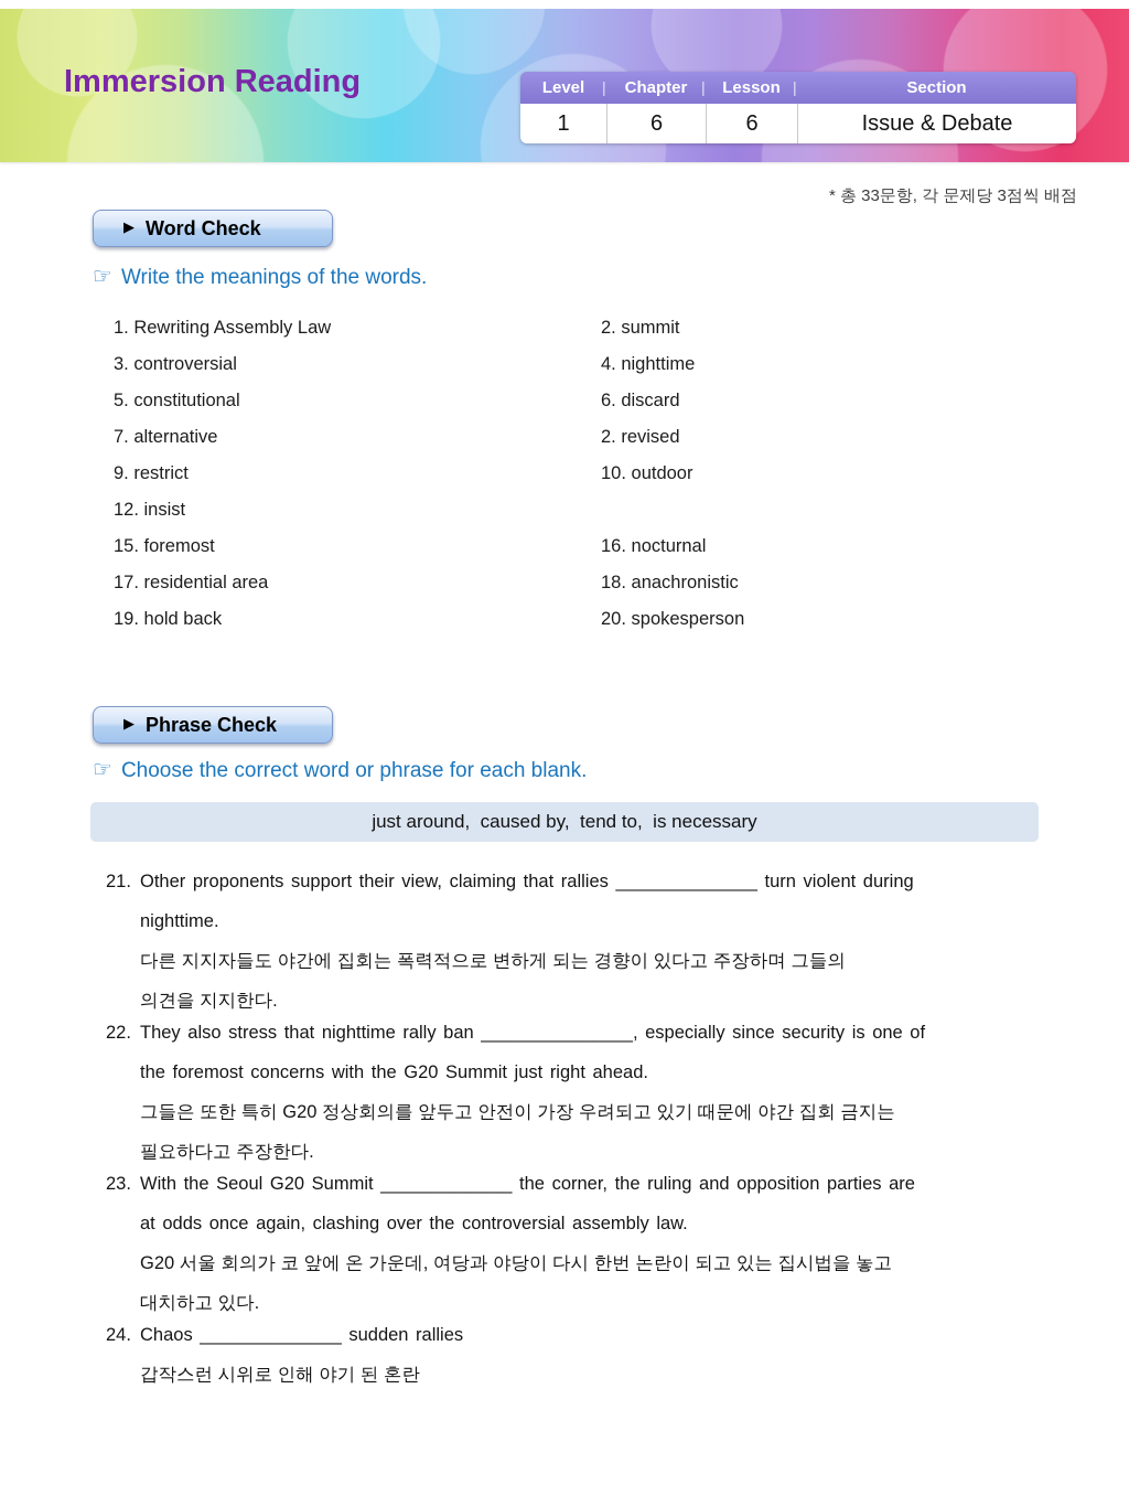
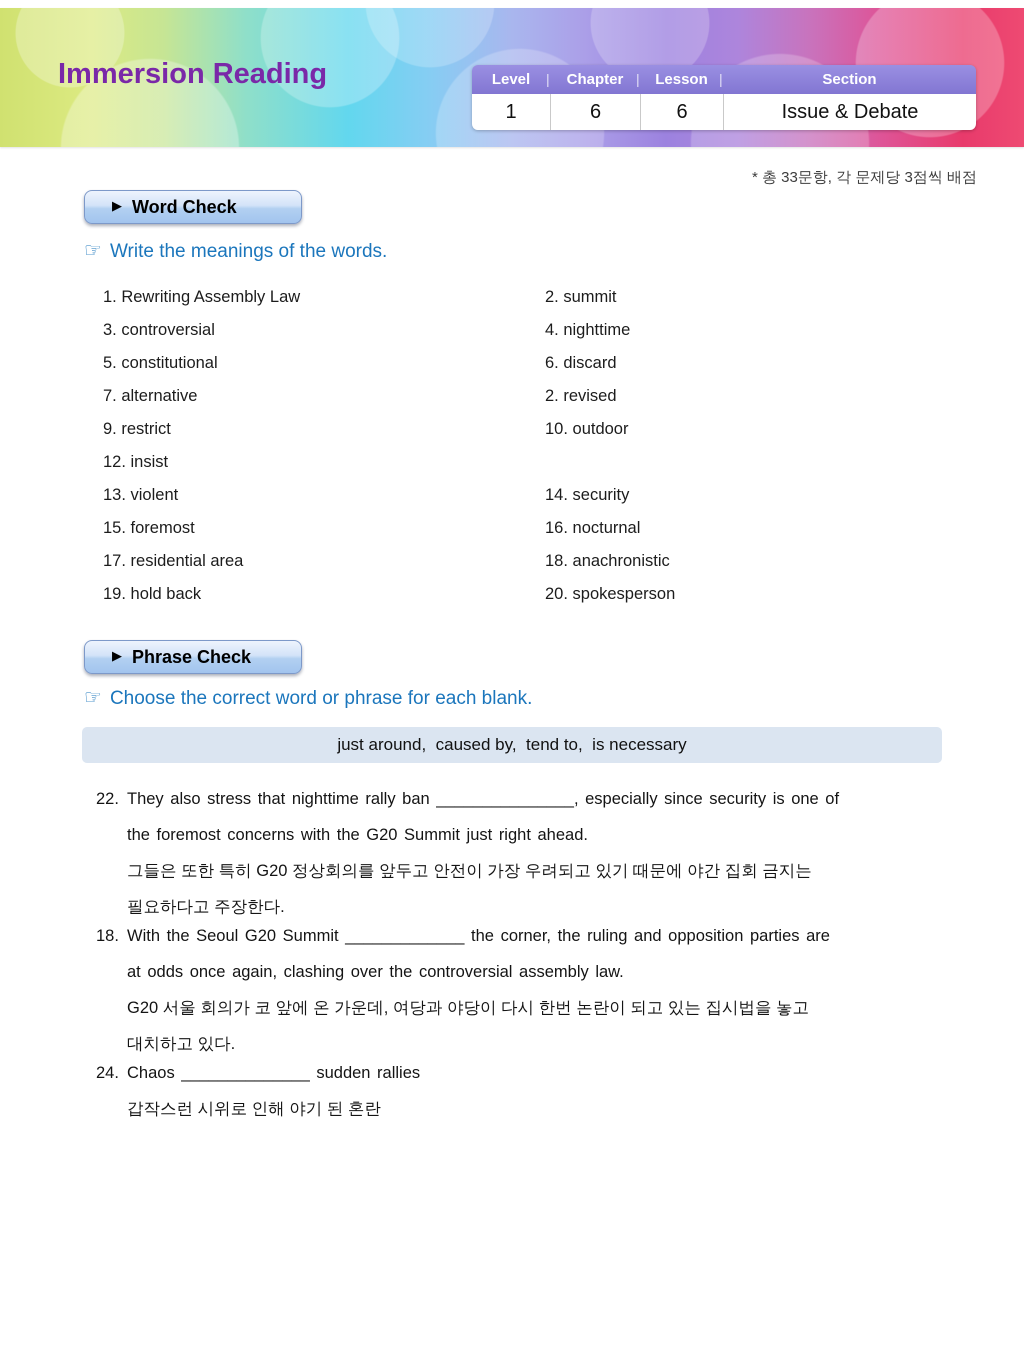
  Immersion Reading
  Level
  Chapter
  Lesson
  Section
  |
  |
  |
  1
  6
  6
  Issue & Debate
  * 총 33문항, 각 문제당 3점씩 배점
  ▶
  Word Check
  ☞ Write the meanings of the words.
  1. Rewriting Assembly Law
  2. summit
  3. controversial
  4. nighttime
  5. constitutional
  6. discard
  7. alternative
  2. revised
  9. restrict
  10. outdoor
  12. insist
+ 13. violent
+ 14. security
  15. foremost
  16. nocturnal
  17. residential area
  18. anachronistic
  19. hold back
  20. spokesperson
  ▶
  Phrase Check
  ☞ Choose the correct word or phrase for each blank.
  just around, caused by, tend to, is necessary
- 21.
- Other proponents support their view, claiming that rallies ______________ turn violent during
- nighttime.
- 다른 지지자들도 야간에 집회는 폭력적으로 변하게 되는 경향이 있다고 주장하며 그들의
- 의견을 지지한다.
  22.
  They also stress that nighttime rally ban _______________, especially since security is one of
  the foremost concerns with the G20 Summit just right ahead.
  그들은 또한 특히 G20 정상회의를 앞두고 안전이 가장 우려되고 있기 때문에 야간 집회 금지는
  필요하다고 주장한다.
- 23.
+ 18.
  With the Seoul G20 Summit _____________ the corner, the ruling and opposition parties are
  at odds once again, clashing over the controversial assembly law.
  G20 서울 회의가 코 앞에 온 가운데, 여당과 야당이 다시 한번 논란이 되고 있는 집시법을 놓고
  대치하고 있다.
  24.
  Chaos ______________ sudden rallies
  갑작스런 시위로 인해 야기 된 혼란
